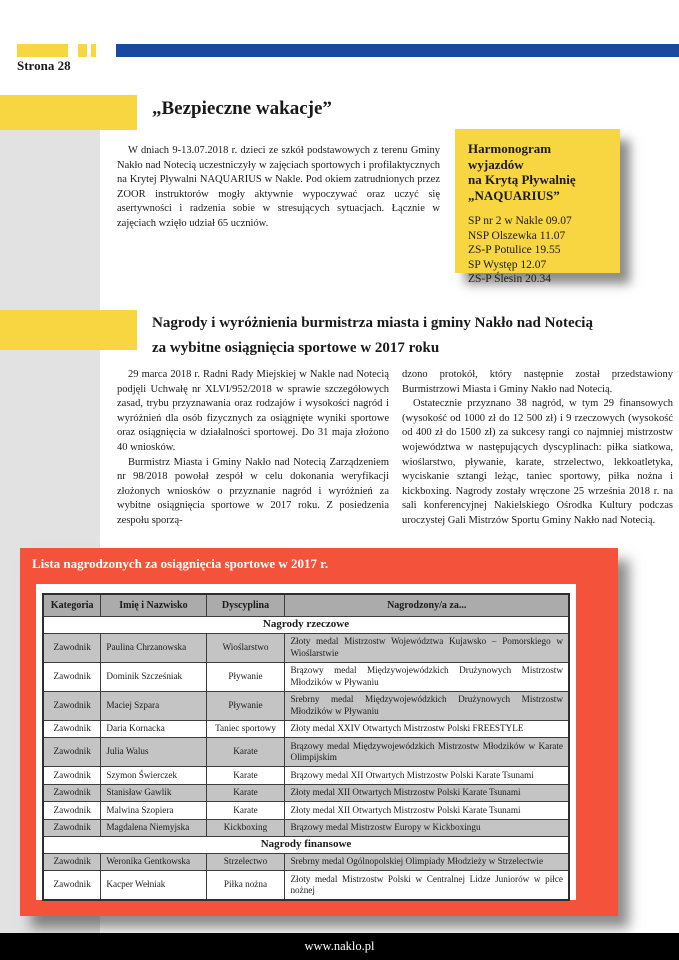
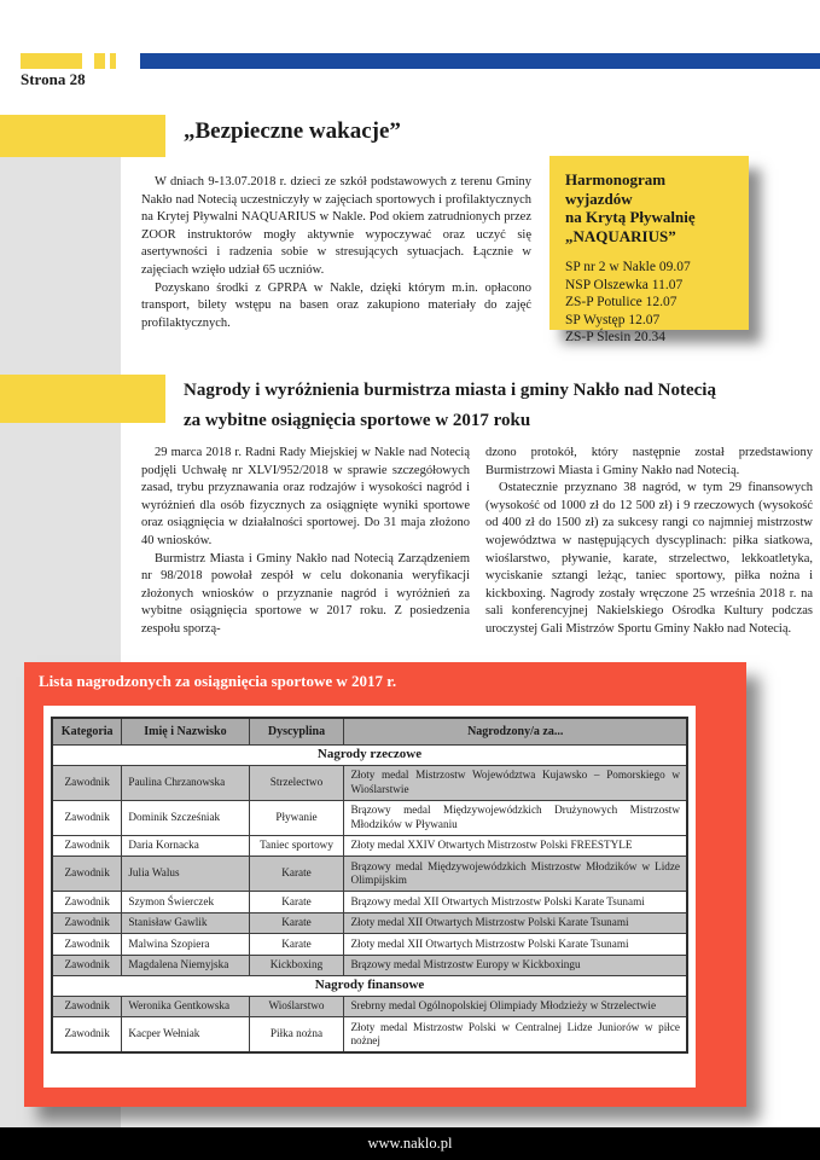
  Strona 28
  „Bezpieczne wakacje”
  W dniach 9-13.07.2018 r. dzieci ze szkół podstawowych z terenu Gminy Nakło nad Notecią uczestniczyły w zajęciach sportowych i profilaktycznych na Krytej Pływalni NAQUARIUS w Nakle. Pod okiem zatrudnionych przez ZOOR instruktorów mogły aktywnie wypoczywać oraz uczyć się asertywności i radzenia sobie w stresujących sytuacjach. Łącznie w zajęciach wzięło udział 65 uczniów.
+ Pozyskano środki z GPRPA w Nakle, dzięki którym m.in. opłacono transport, bilety wstępu na basen oraz zakupiono materiały do zajęć profilaktycznych.
  Harmonogram wyjazdów
  na Krytą Pływalnię
  „NAQUARIUS”
  SP nr 2 w Nakle 09.07
  NSP Olszewka 11.07
- ZS-P Potulice 19.55
+ ZS-P Potulice 12.07
  SP Występ 12.07
  ZS-P Ślesin 20.34
  Nagrody i wyróżnienia burmistrza miasta i gminy Nakło nad Notecią
  za wybitne osiągnięcia sportowe w 2017 roku
  29 marca 2018 r. Radni Rady Miejskiej w Nakle nad Notecią podjęli Uchwałę nr XLVI/952/2018 w sprawie szczegółowych zasad, trybu przyznawania oraz rodzajów i wysokości nagród i wyróżnień dla osób fizycznych za osiągnięte wyniki sportowe oraz osiągnięcia w działalności sportowej. Do 31 maja złożono 40 wniosków.
  Burmistrz Miasta i Gminy Nakło nad Notecią Zarządzeniem nr 98/2018 powołał zespół w celu dokonania weryfikacji złożonych wniosków o przyznanie nagród i wyróżnień za wybitne osiągnięcia sportowe w 2017 roku. Z posiedzenia zespołu sporzą-
  dzono protokół, który następnie został przedstawiony Burmistrzowi Miasta i Gminy Nakło nad Notecią.
  Ostatecznie przyznano 38 nagród, w tym 29 finansowych (wysokość od 1000 zł do 12 500 zł) i 9 rzeczowych (wysokość od 400 zł do 1500 zł) za sukcesy rangi co najmniej mistrzostw województwa w następujących dyscyplinach: piłka siatkowa, wioślarstwo, pływanie, karate, strzelectwo, lekkoatletyka, wyciskanie sztangi leżąc, taniec sportowy, piłka nożna i kickboxing. Nagrody zostały wręczone 25 września 2018 r. na sali konferencyjnej Nakielskiego Ośrodka Kultury podczas uroczystej Gali Mistrzów Sportu Gminy Nakło nad Notecią.
  Lista nagrodzonych za osiągnięcia sportowe w 2017 r.
  Kategoria	Imię i Nazwisko	Dyscyplina	Nagrodzony/a za...
  Nagrody rzeczowe
- Zawodnik	Paulina Chrzanowska	Wioślarstwo	Złoty medal Mistrzostw Województwa Kujawsko – Pomorskiego w Wioślarstwie
+ Zawodnik	Paulina Chrzanowska	Strzelectwo	Złoty medal Mistrzostw Województwa Kujawsko – Pomorskiego w Wioślarstwie
  Zawodnik	Dominik Szcześniak	Pływanie	Brązowy medal Międzywojewódzkich Drużynowych Mistrzostw Młodzików w Pływaniu
- Zawodnik	Maciej Szpara	Pływanie	Srebrny medal Międzywojewódzkich Drużynowych Mistrzostw Młodzików w Pływaniu
  Zawodnik	Daria Kornacka	Taniec sportowy	Złoty medal XXIV Otwartych Mistrzostw Polski FREESTYLE
- Zawodnik	Julia Walus	Karate	Brązowy medal Międzywojewódzkich Mistrzostw Młodzików w Karate Olimpijskim
+ Zawodnik	Julia Walus	Karate	Brązowy medal Międzywojewódzkich Mistrzostw Młodzików w Lidze Olimpijskim
  Zawodnik	Szymon Świerczek	Karate	Brązowy medal XII Otwartych Mistrzostw Polski Karate Tsunami
  Zawodnik	Stanisław Gawlik	Karate	Złoty medal XII Otwartych Mistrzostw Polski Karate Tsunami
  Zawodnik	Malwina Szopiera	Karate	Złoty medal XII Otwartych Mistrzostw Polski Karate Tsunami
  Zawodnik	Magdalena Niemyjska	Kickboxing	Brązowy medal Mistrzostw Europy w Kickboxingu
  Nagrody finansowe
- Zawodnik	Weronika Gentkowska	Strzelectwo	Srebrny medal Ogólnopolskiej Olimpiady Młodzieży w Strzelectwie
+ Zawodnik	Weronika Gentkowska	Wioślarstwo	Srebrny medal Ogólnopolskiej Olimpiady Młodzieży w Strzelectwie
  Zawodnik	Kacper Wełniak	Piłka nożna	Złoty medal Mistrzostw Polski w Centralnej Lidze Juniorów w piłce nożnej
  www.naklo.pl
